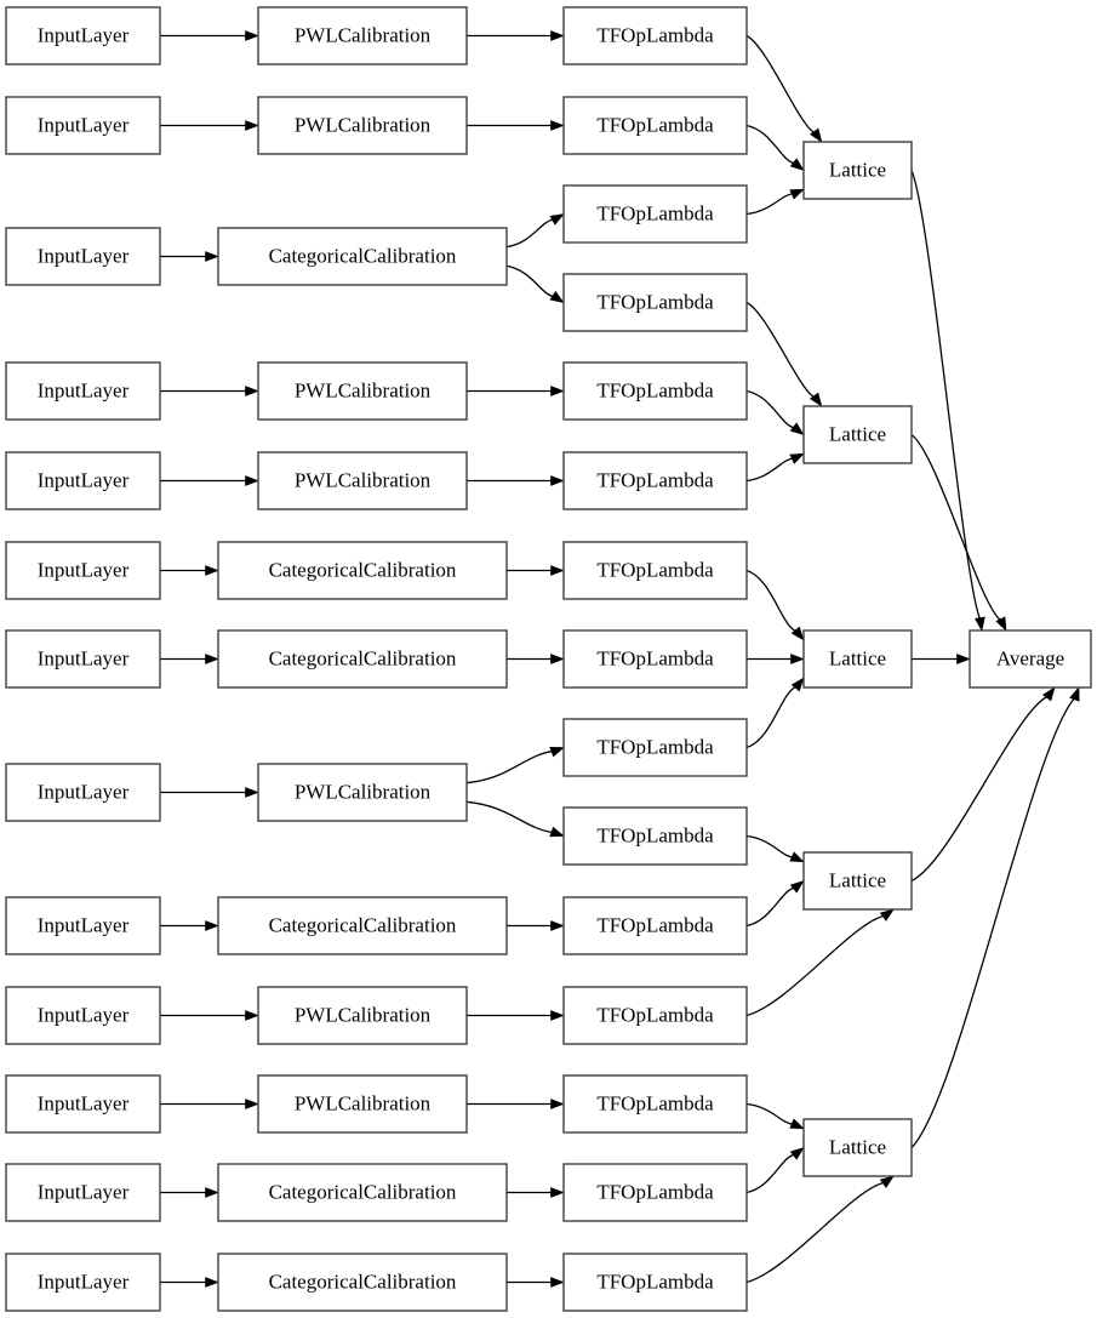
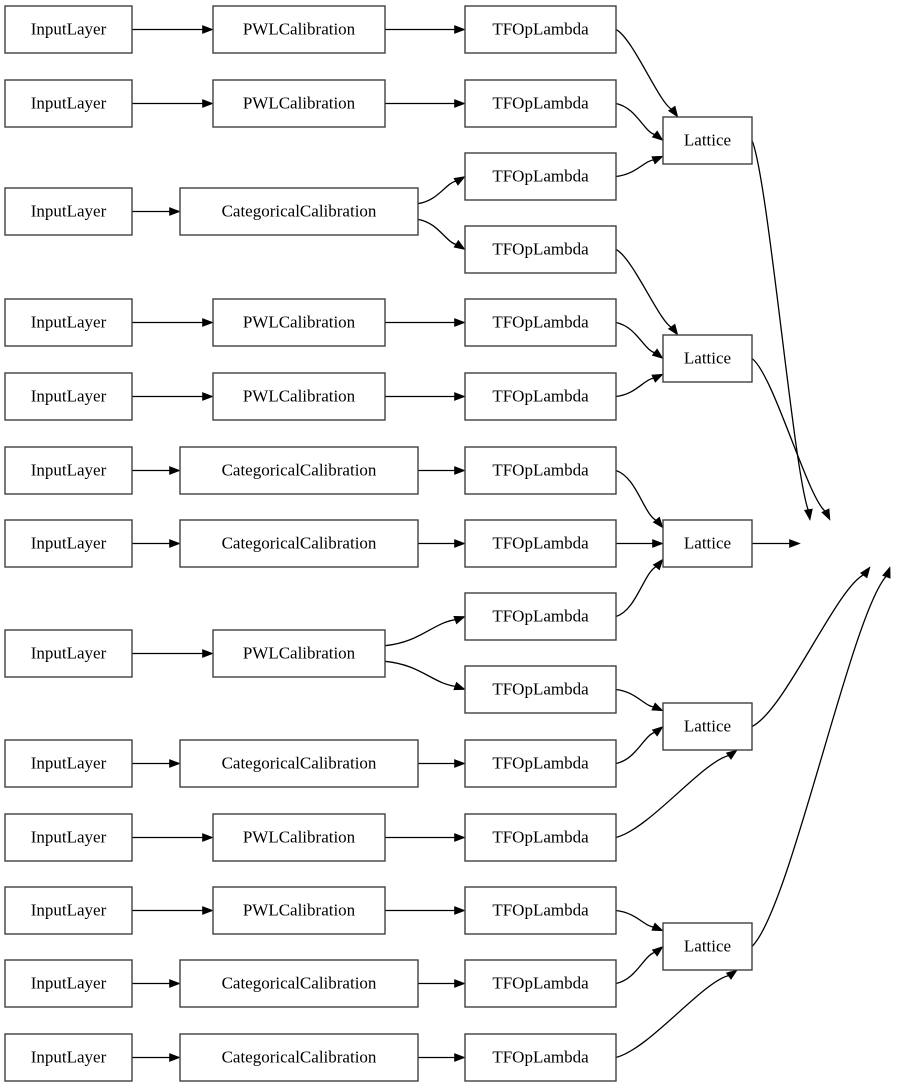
  InputLayer
  InputLayer
  InputLayer
  InputLayer
  InputLayer
  InputLayer
  InputLayer
  InputLayer
  InputLayer
  InputLayer
  InputLayer
  InputLayer
  InputLayer
  PWLCalibration
  PWLCalibration
  CategoricalCalibration
  PWLCalibration
  PWLCalibration
  CategoricalCalibration
  CategoricalCalibration
  PWLCalibration
  CategoricalCalibration
  PWLCalibration
  PWLCalibration
  CategoricalCalibration
  CategoricalCalibration
  TFOpLambda
  TFOpLambda
  TFOpLambda
  TFOpLambda
  TFOpLambda
  TFOpLambda
  TFOpLambda
  TFOpLambda
  TFOpLambda
  TFOpLambda
  TFOpLambda
  TFOpLambda
  TFOpLambda
  TFOpLambda
  TFOpLambda
  Lattice
  Lattice
  Lattice
  Lattice
  Lattice
- Average
